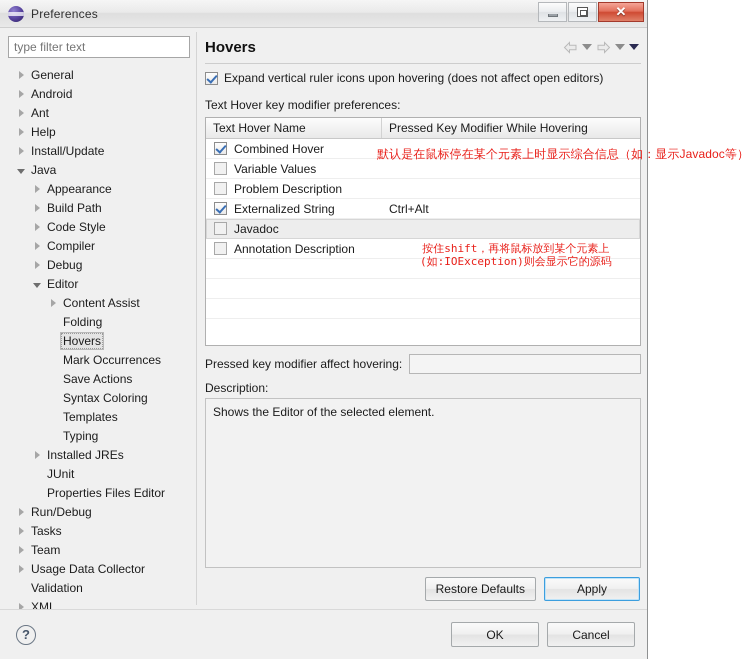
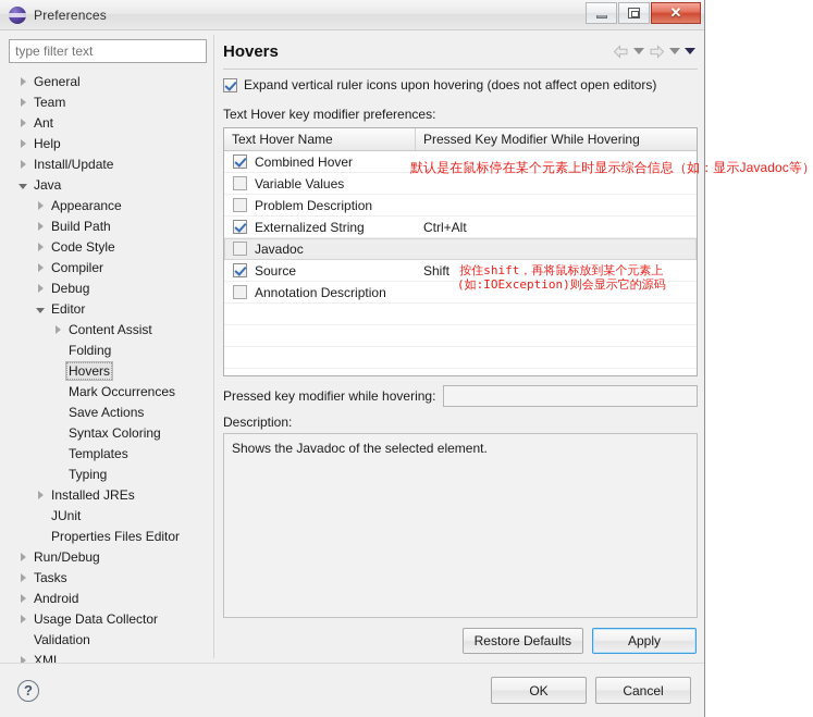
  Preferences
  ✕
  type filter text
  General
- Android
+ Team
  Ant
  Help
  Install/Update
  Java
  Appearance
  Build Path
  Code Style
  Compiler
  Debug
  Editor
  Content Assist
  Folding
  Hovers
  Mark Occurrences
  Save Actions
  Syntax Coloring
  Templates
  Typing
  Installed JREs
  JUnit
  Properties Files Editor
  Run/Debug
  Tasks
- Team
+ Android
  Usage Data Collector
  Validation
  XML
  Hovers
  Expand vertical ruler icons upon hovering (does not affect open editors)
  Text Hover key modifier preferences:
  Text Hover Name
  Pressed Key Modifier While Hovering
  Combined Hover
  Variable Values
  Problem Description
  Externalized String
  Ctrl+Alt
  Javadoc
+ Source
+ Shift
  Annotation Description
- Pressed key modifier affect hovering:
+ Pressed key modifier while hovering:
  Description:
- Shows the Editor of the selected element.
+ Shows the Javadoc of the selected element.
  Restore Defaults
  Apply
  ?
  OK
  Cancel
  默认是在鼠标停在某个元素上时显示综合信息（如：显示Javadoc等）
  按住shift，再将鼠标放到某个元素上
  (如:IOException)则会显示它的源码
